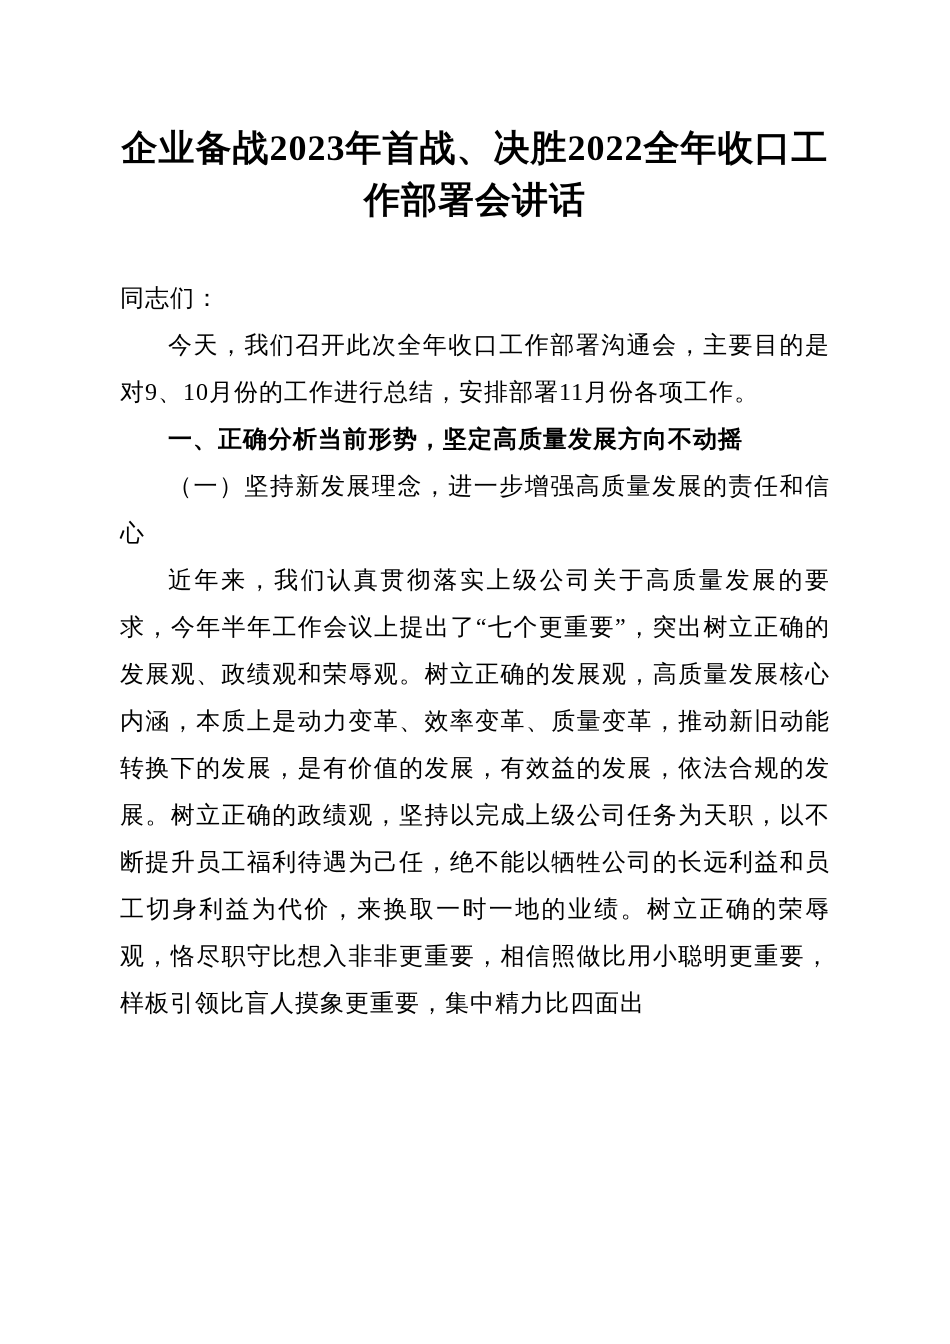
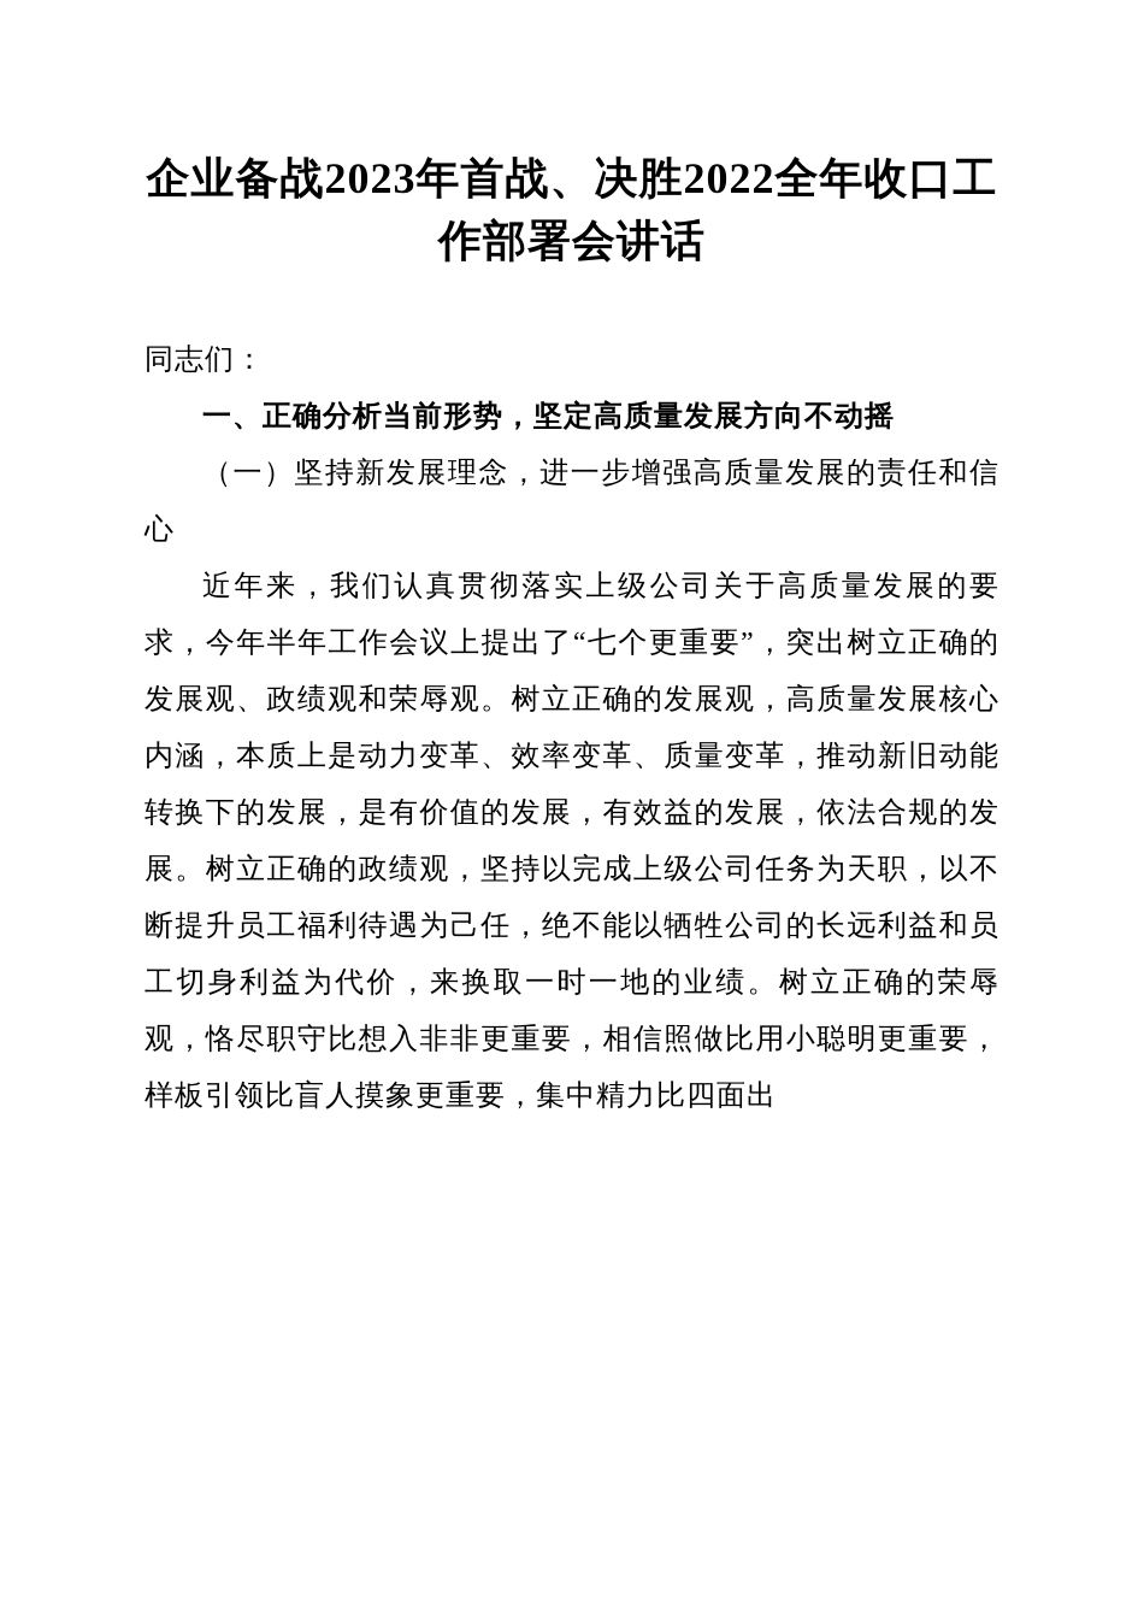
  企业备战2023年首战、决胜2022全年收口工作部署会讲话
  同志们：
- 今天，我们召开此次全年收口工作部署沟通会，主要目的是对9、10月份的工作进行总结，安排部署11月份各项工作。
  一、正确分析当前形势，坚定高质量发展方向不动摇
  （一）坚持新发展理念，进一步增强高质量发展的责任和信心
  近年来，我们认真贯彻落实上级公司关于高质量发展的要求，今年半年工作会议上提出了“七个更重要”，突出树立正确的发展观、政绩观和荣辱观。树立正确的发展观，高质量发展核心内涵，本质上是动力变革、效率变革、质量变革，推动新旧动能转换下的发展，是有价值的发展，有效益的发展，依法合规的发展。树立正确的政绩观，坚持以完成上级公司任务为天职，以不断提升员工福利待遇为己任，绝不能以牺牲公司的长远利益和员工切身利益为代价，来换取一时一地的业绩。树立正确的荣辱观，恪尽职守比想入非非更重要，相信照做比用小聪明更重要，样板引领比盲人摸象更重要，集中精力比四面出
